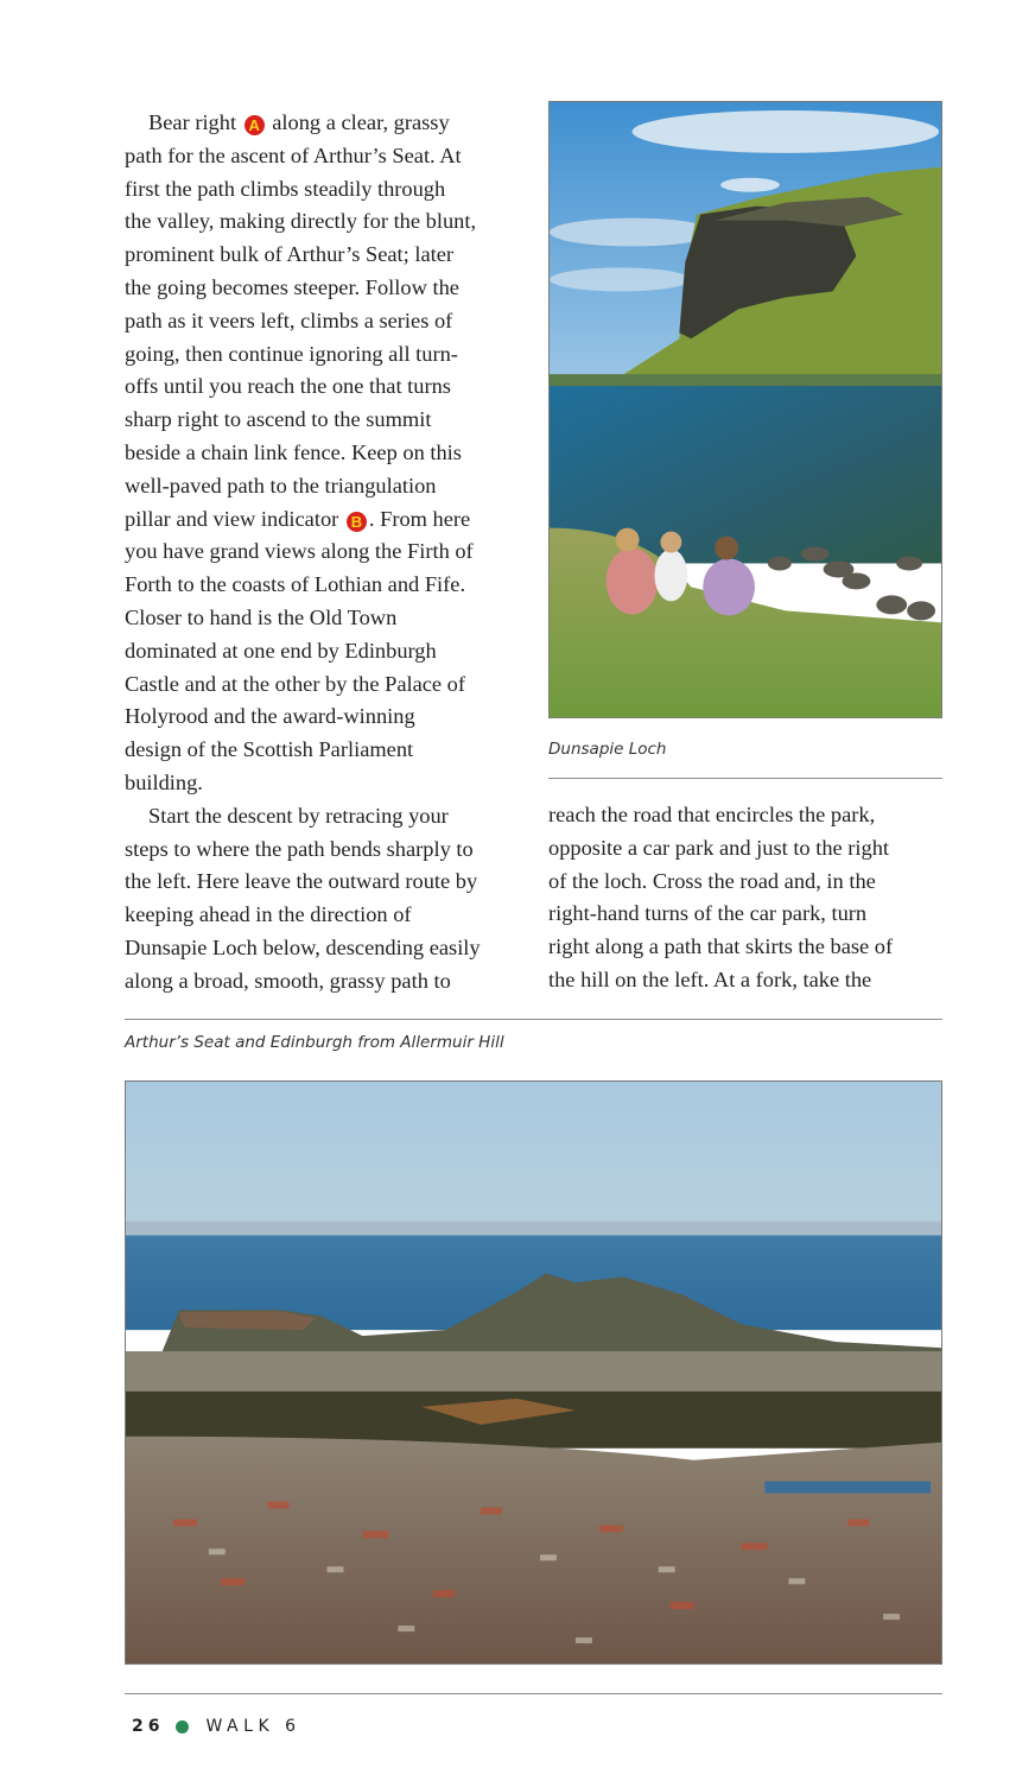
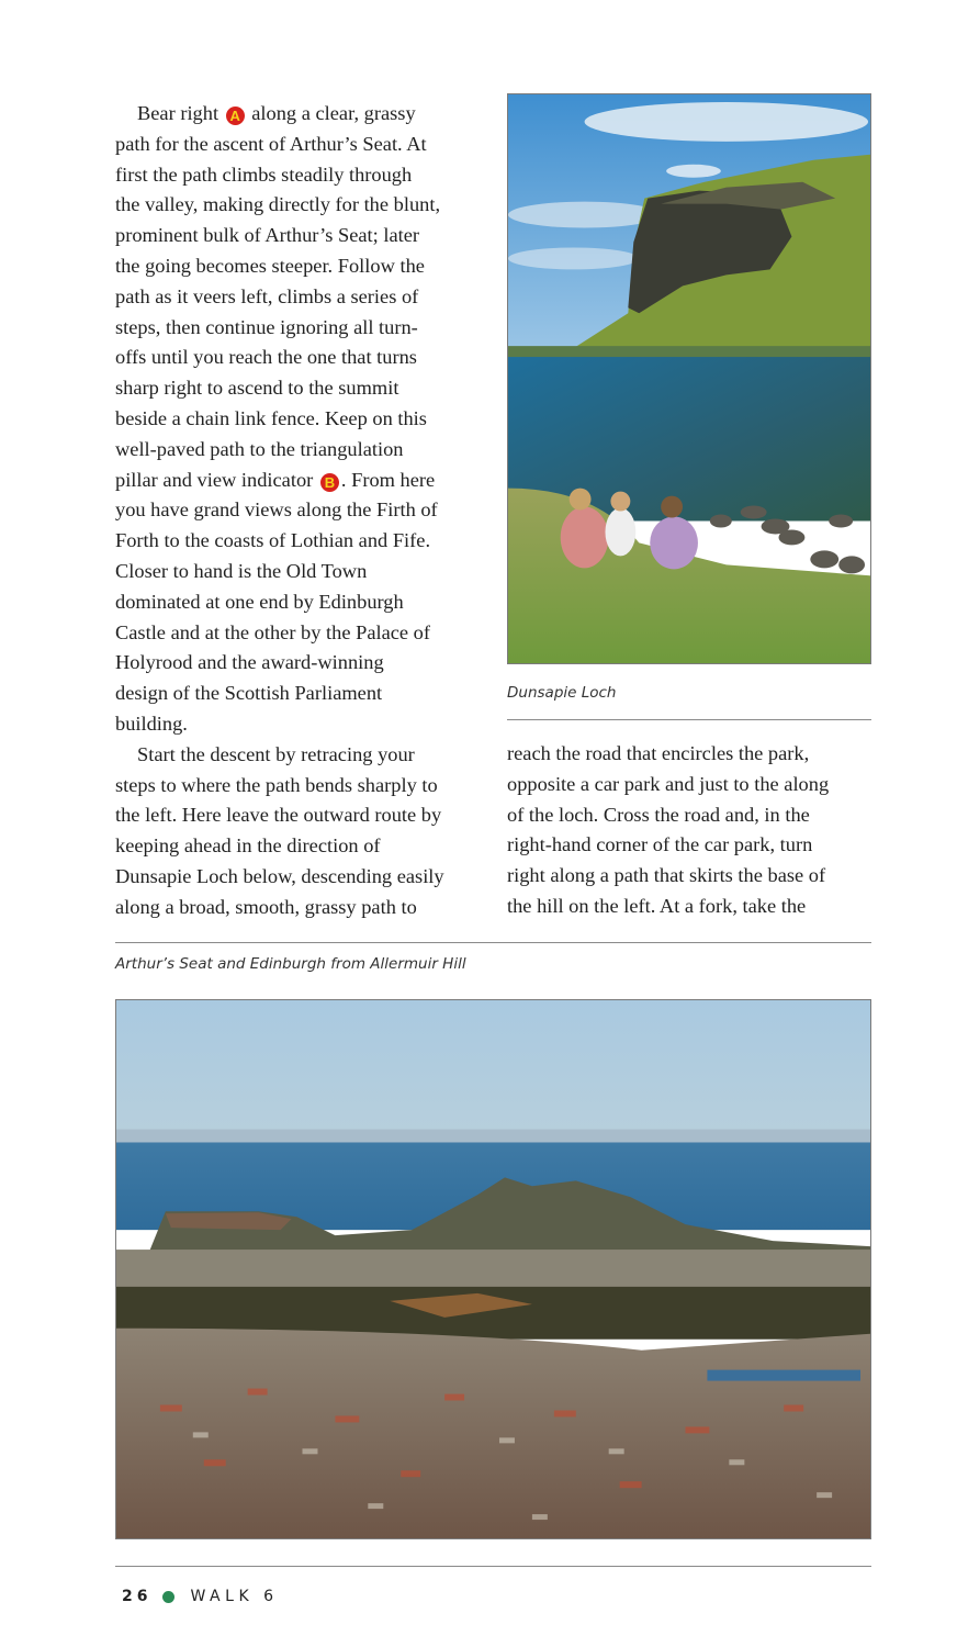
  Bear right A along a clear, grassy
  path for the ascent of Arthur’s Seat. At
  first the path climbs steadily through
  the valley, making directly for the blunt,
  prominent bulk of Arthur’s Seat; later
  the going becomes steeper. Follow the
  path as it veers left, climbs a series of
- going, then continue ignoring all turn-
+ steps, then continue ignoring all turn-
  offs until you reach the one that turns
  sharp right to ascend to the summit
  beside a chain link fence. Keep on this
  well-paved path to the triangulation
  pillar and view indicator B . From here
  you have grand views along the Firth of
  Forth to the coasts of Lothian and Fife.
  Closer to hand is the Old Town
  dominated at one end by Edinburgh
  Castle and at the other by the Palace of
  Holyrood and the award-winning
  design of the Scottish Parliament
  building.
  Start the descent by retracing your
  steps to where the path bends sharply to
  the left. Here leave the outward route by
  keeping ahead in the direction of
  Dunsapie Loch below, descending easily
  along a broad, smooth, grassy path to
  Dunsapie Loch
  reach the road that encircles the park,
- opposite a car park and just to the right
+ opposite a car park and just to the along
  of the loch. Cross the road and, in the
- right-hand turns of the car park, turn
+ right-hand corner of the car park, turn
  right along a path that skirts the base of
  the hill on the left. At a fork, take the
  Arthur’s Seat and Edinburgh from Allermuir Hill
  26
  WALK 6
